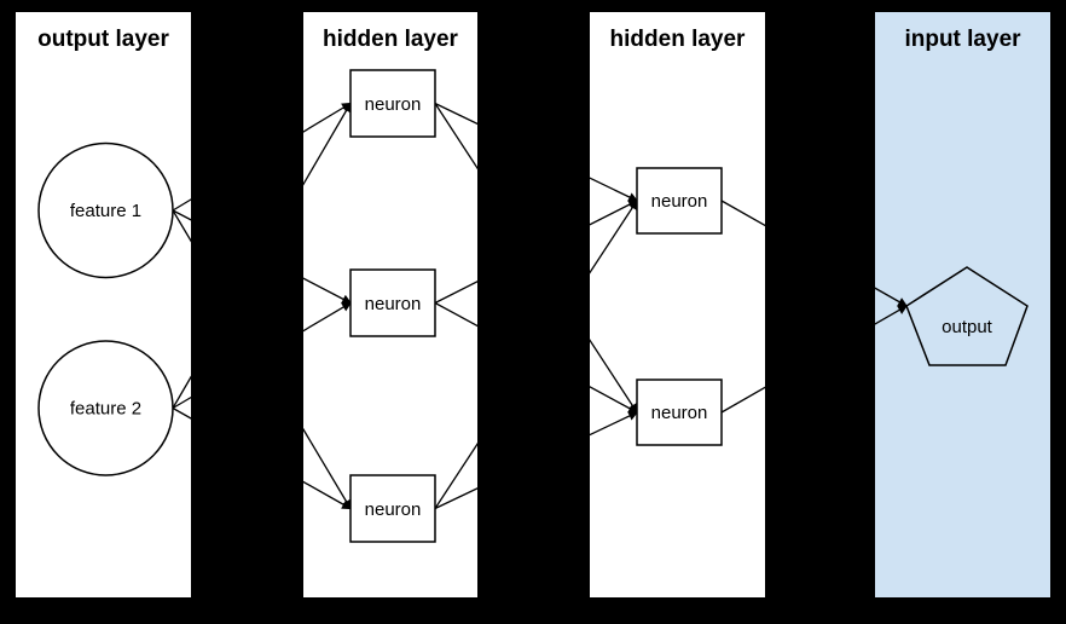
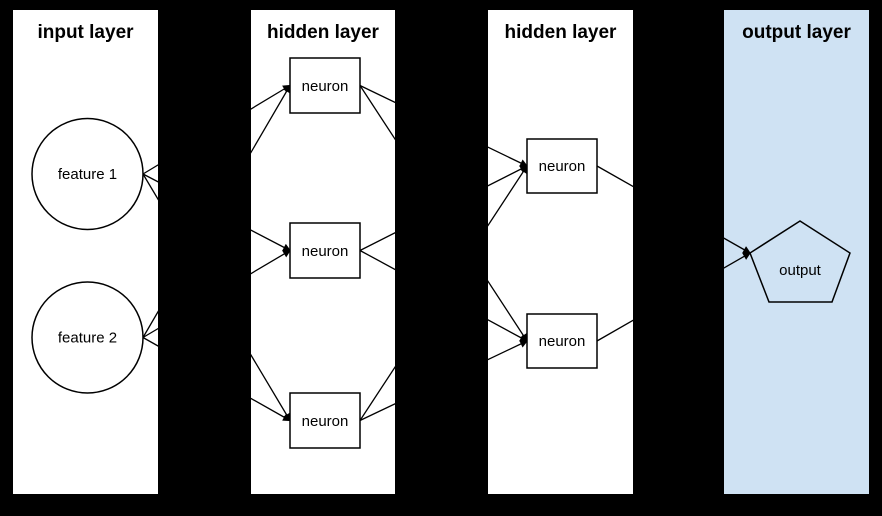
- output layer
+ input layer
  hidden layer
  hidden layer
- input layer
+ output layer
  feature 1
  feature 2
  neuron
  neuron
  neuron
  neuron
  neuron
  output
